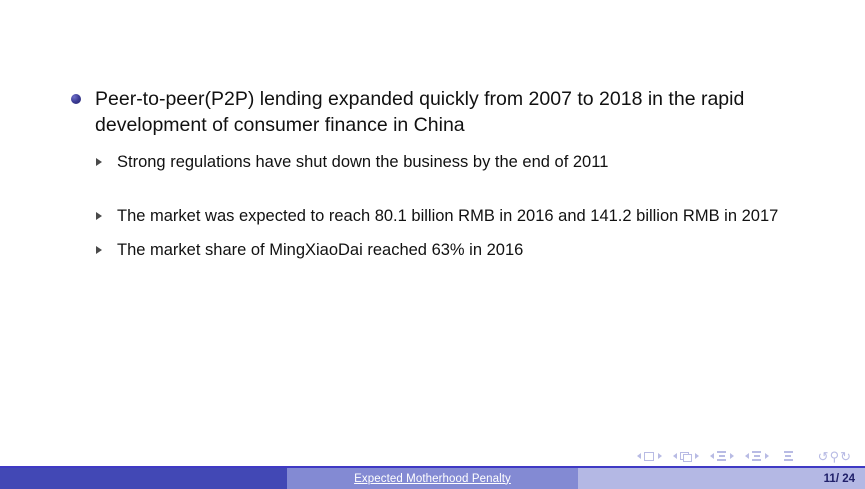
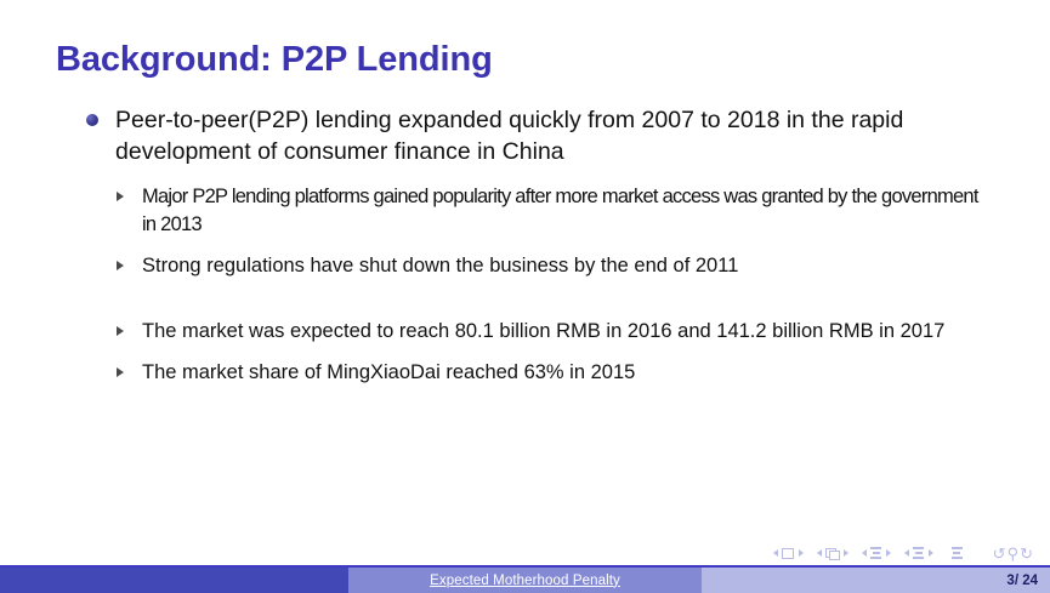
+ Background: P2P Lending
  Peer-to-peer(P2P) lending expanded quickly from 2007 to 2018 in the rapid development of consumer finance in China
+ Major P2P lending platforms gained popularity after more market access was granted by the government in 2013
  Strong regulations have shut down the business by the end of 2011
  The market was expected to reach 80.1 billion RMB in 2016 and 141.2 billion RMB in 2017
- The market share of MingXiaoDai reached 63% in 2016
+ The market share of MingXiaoDai reached 63% in 2015
  ↺
  ⚲
  ↻
  Expected Motherhood Penalty
- 11/ 24
+ 3/ 24
